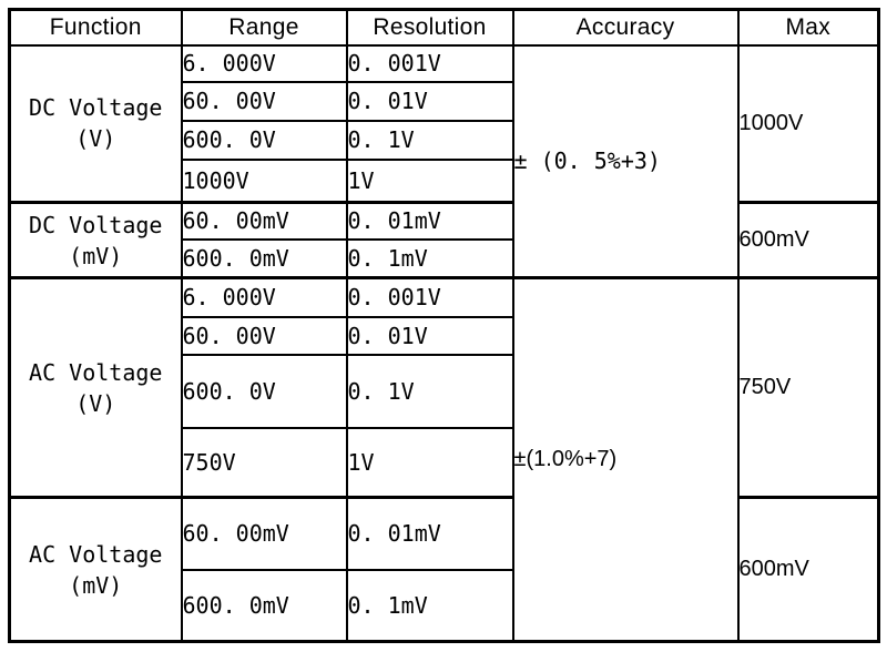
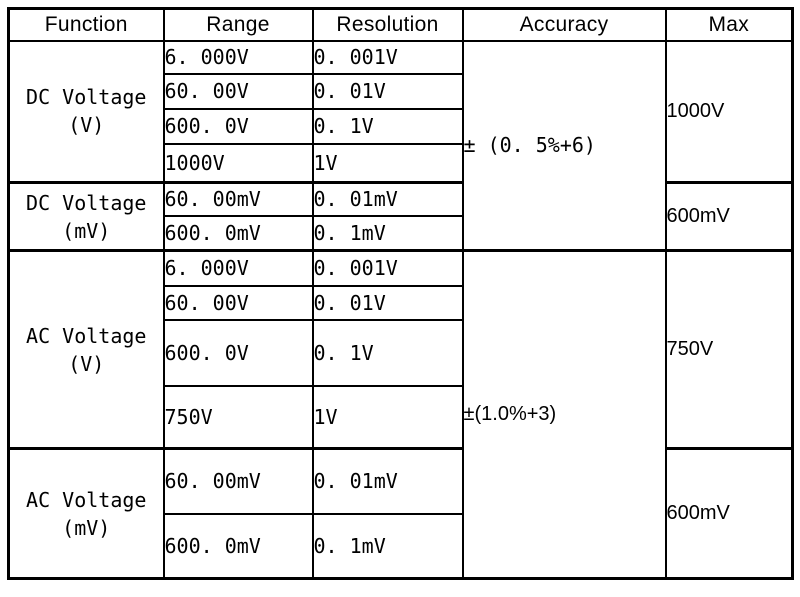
  Function	Range	Resolution	Accuracy	Max
- DC Voltage (V)	6. 000V	0. 001V	± (0. 5%+3)	1000V
+ DC Voltage (V)	6. 000V	0. 001V	± (0. 5%+6)	1000V
  60. 00V	0. 01V
  600. 0V	0. 1V
  1000V	1V
  DC Voltage (mV)	60. 00mV	0. 01mV	600mV
  600. 0mV	0. 1mV
- AC Voltage (V)	6. 000V	0. 001V	±(1.0%+7)	750V
+ AC Voltage (V)	6. 000V	0. 001V	±(1.0%+3)	750V
  60. 00V	0. 01V
  600. 0V	0. 1V
  750V	1V
  AC Voltage (mV)	60. 00mV	0. 01mV	600mV
  600. 0mV	0. 1mV
